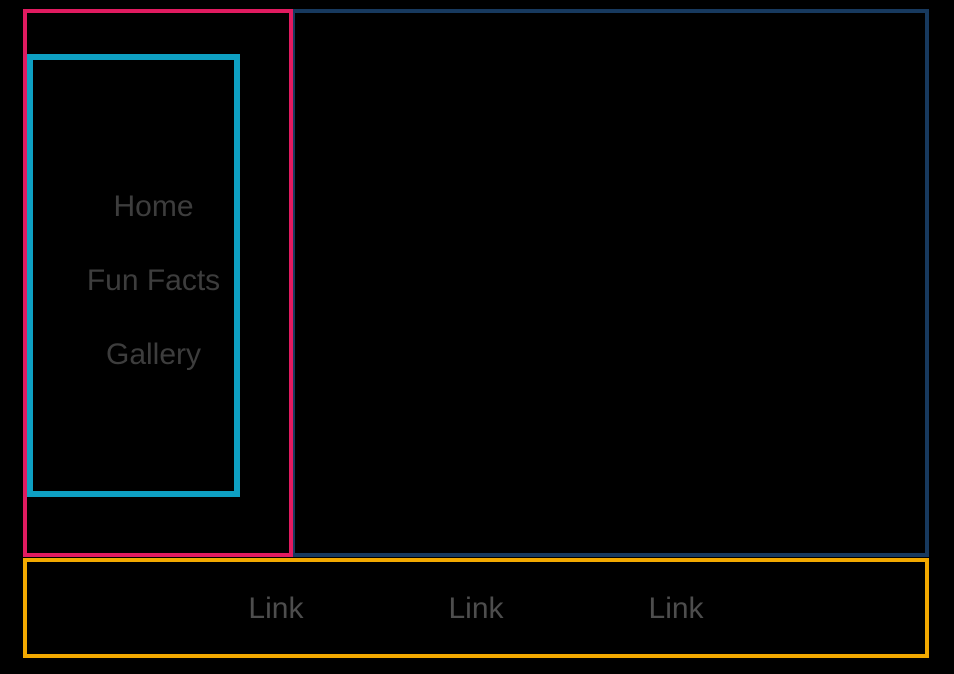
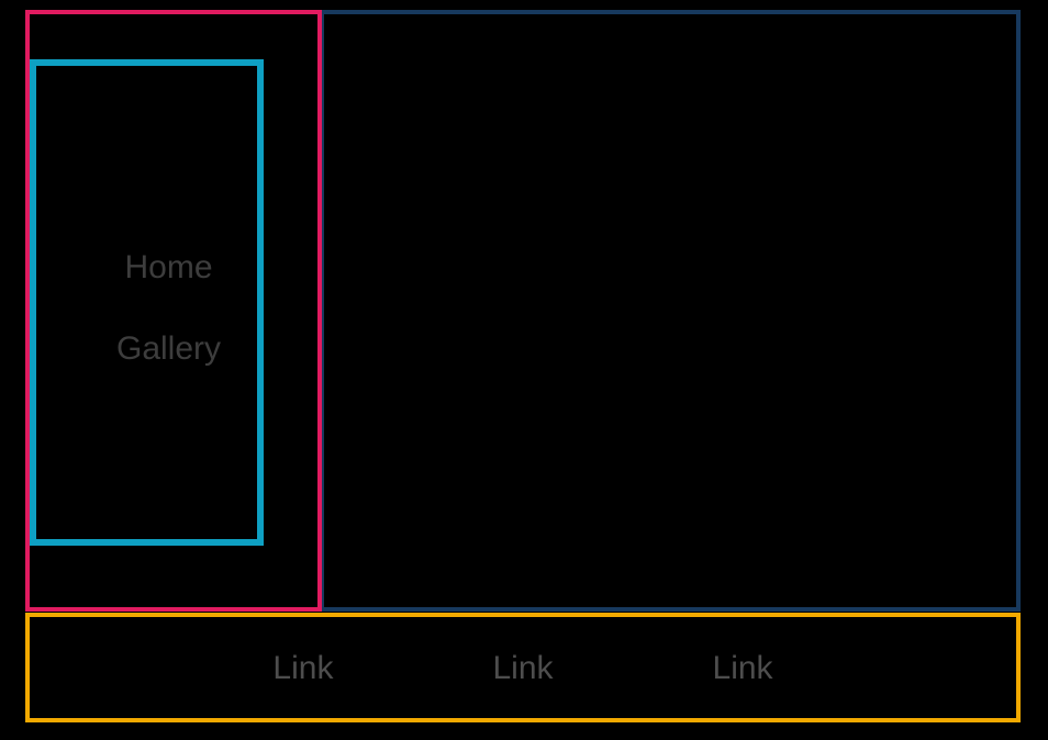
  Home
- Fun Facts
  Gallery
  Link
  Link
  Link
